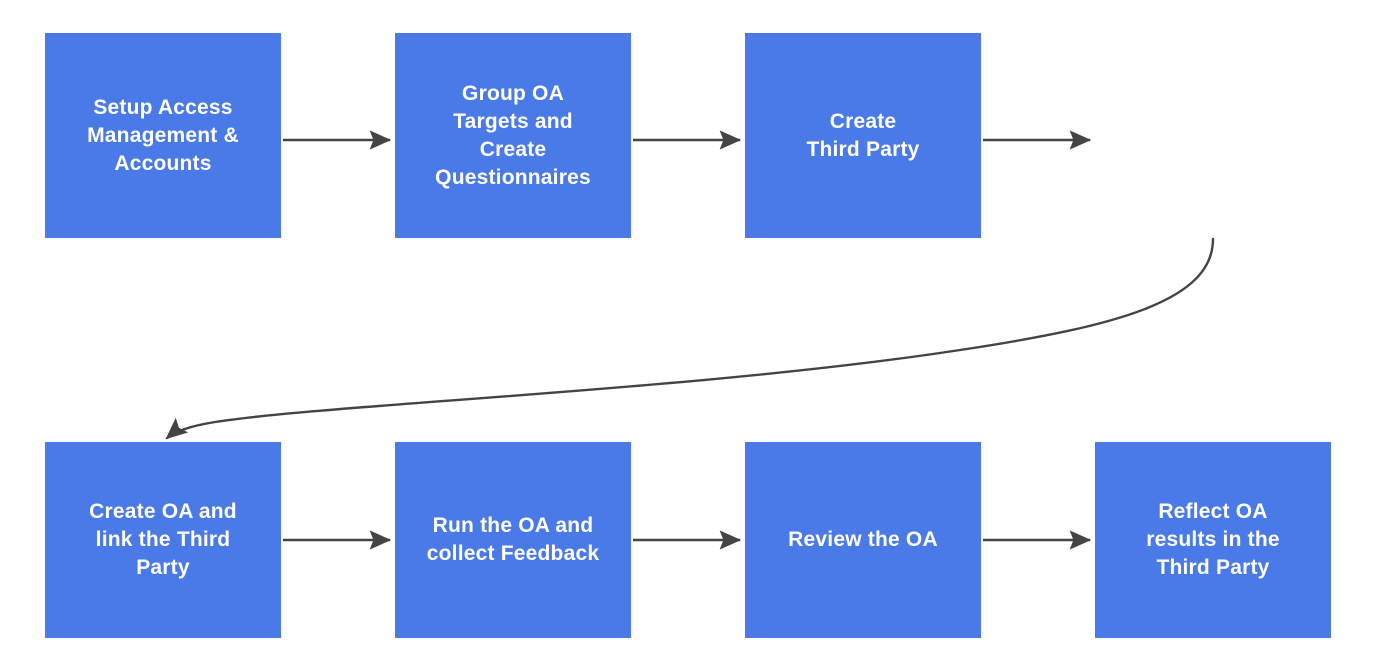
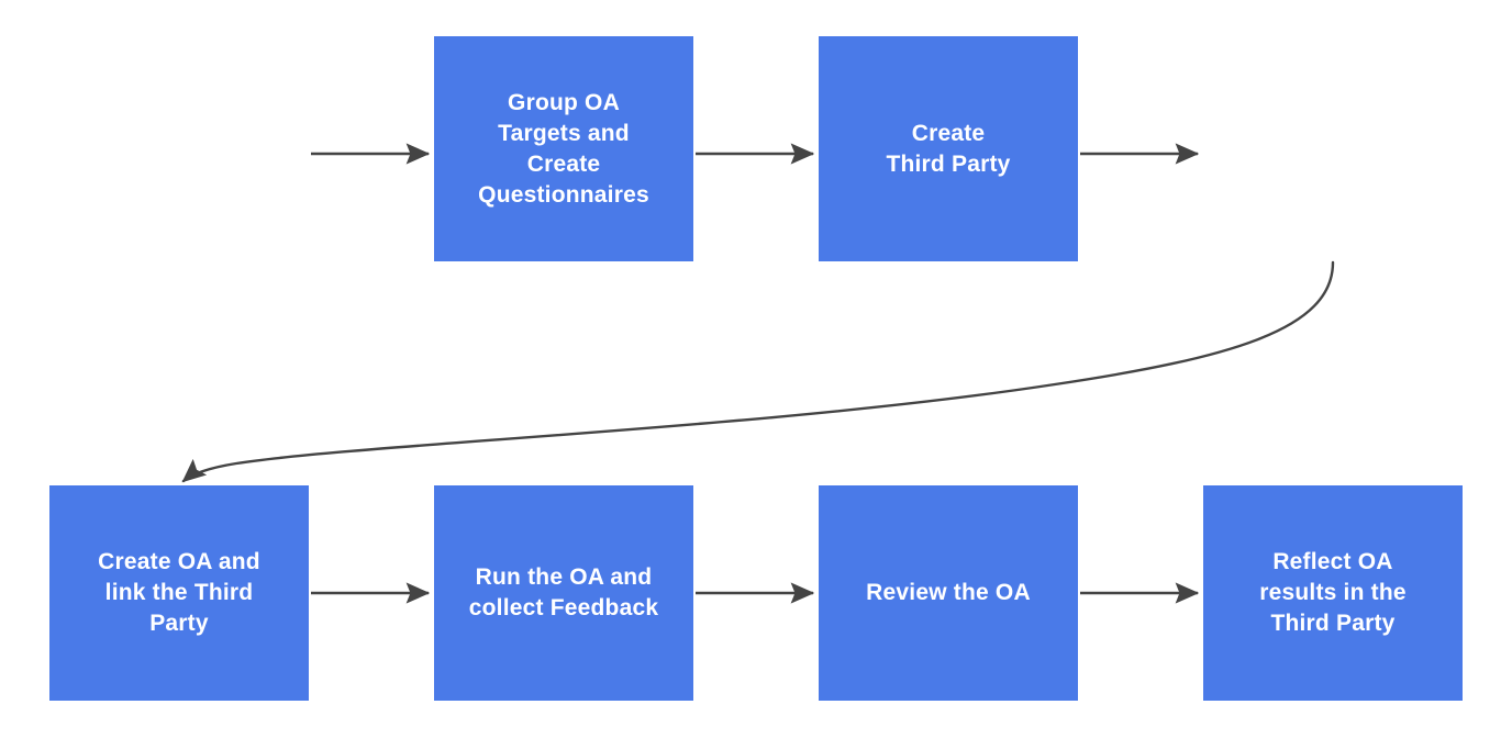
- Setup Access
- Management &
- Accounts
  Group OA
  Targets and
  Create
  Questionnaires
  Create
  Third Party
  Create OA and
  link the Third
  Party
  Run the OA and
  collect Feedback
  Review the OA
  Reflect OA
  results in the
  Third Party
